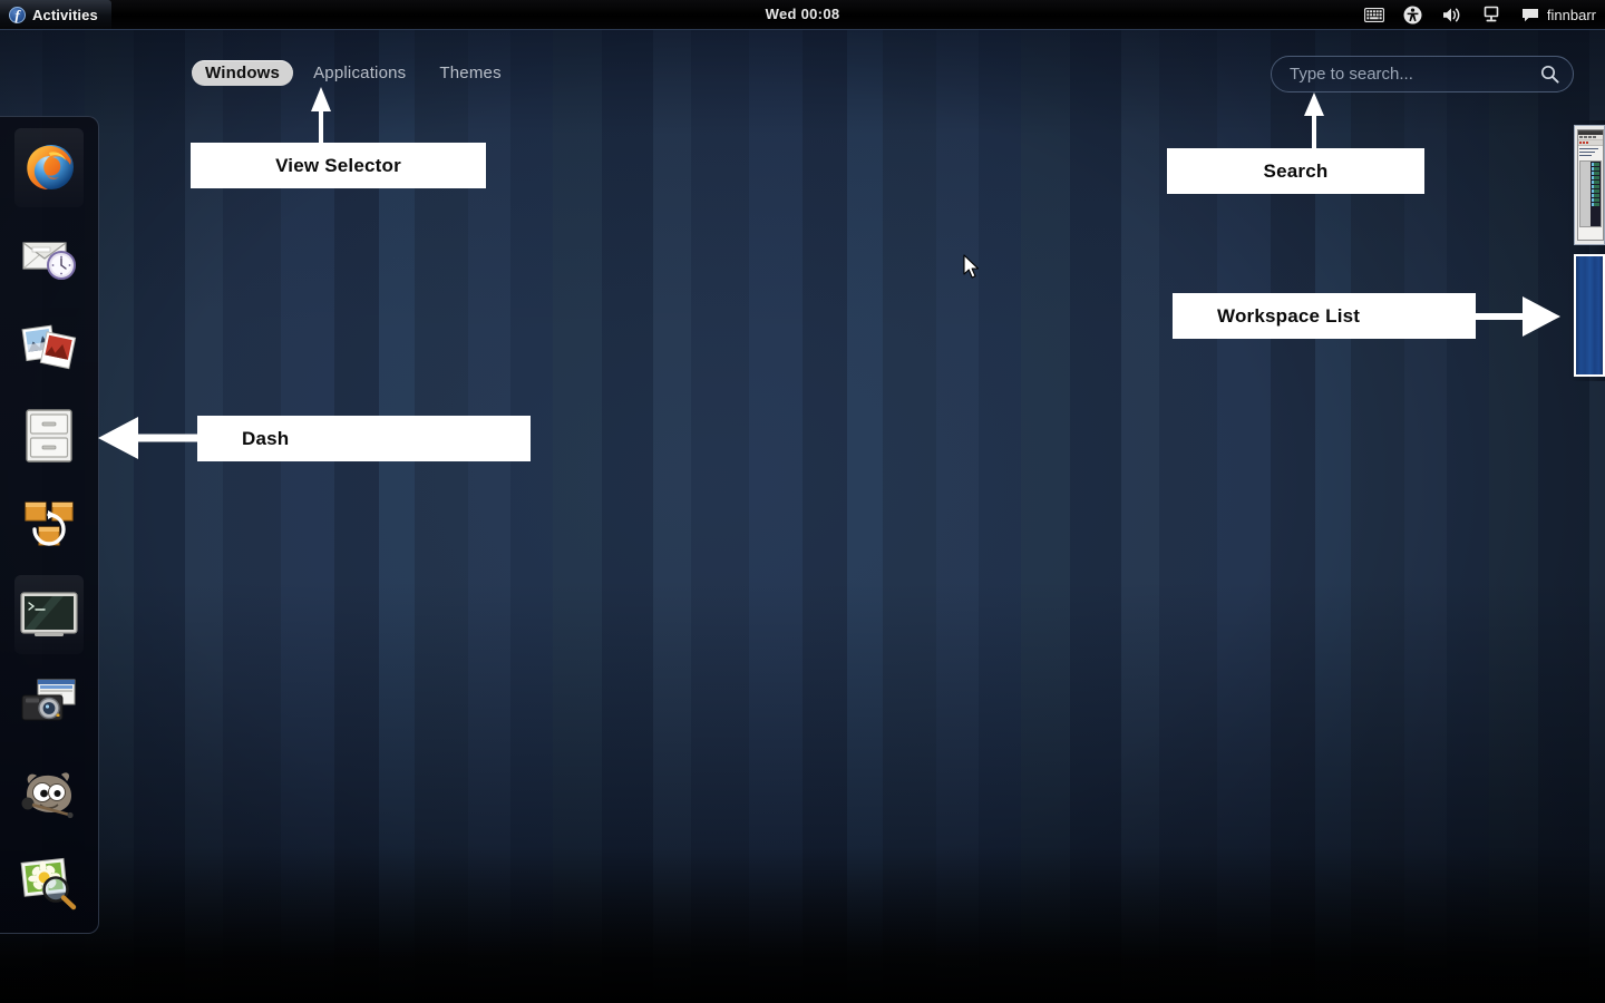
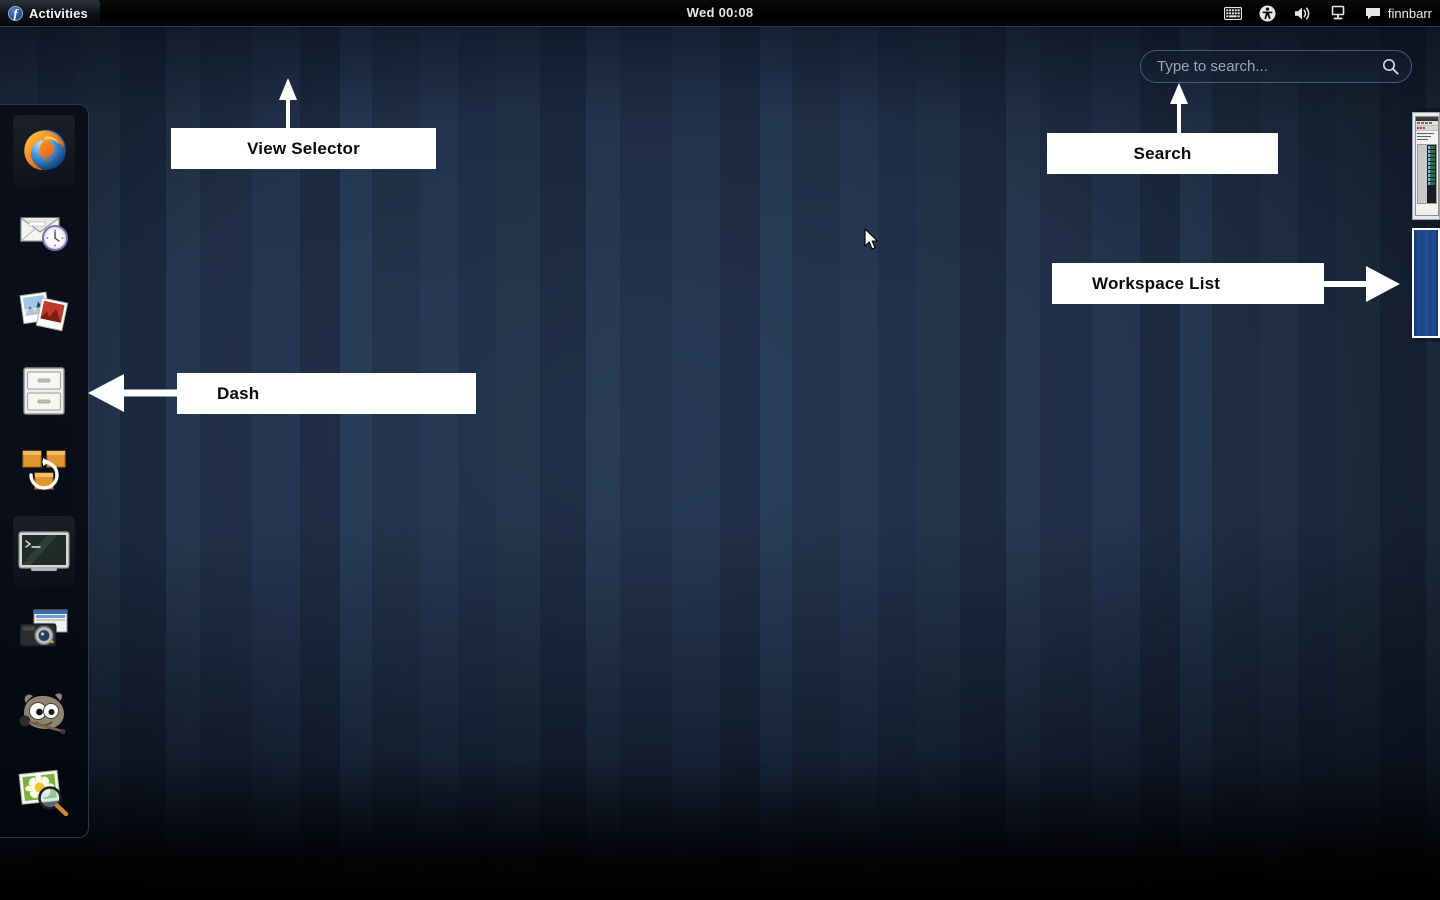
  Activities
  Wed 00:08
  finnbarr
- Windows
- Applications
- Themes
  Type to search...
  View Selector
  Search
  Dash
  Workspace List
